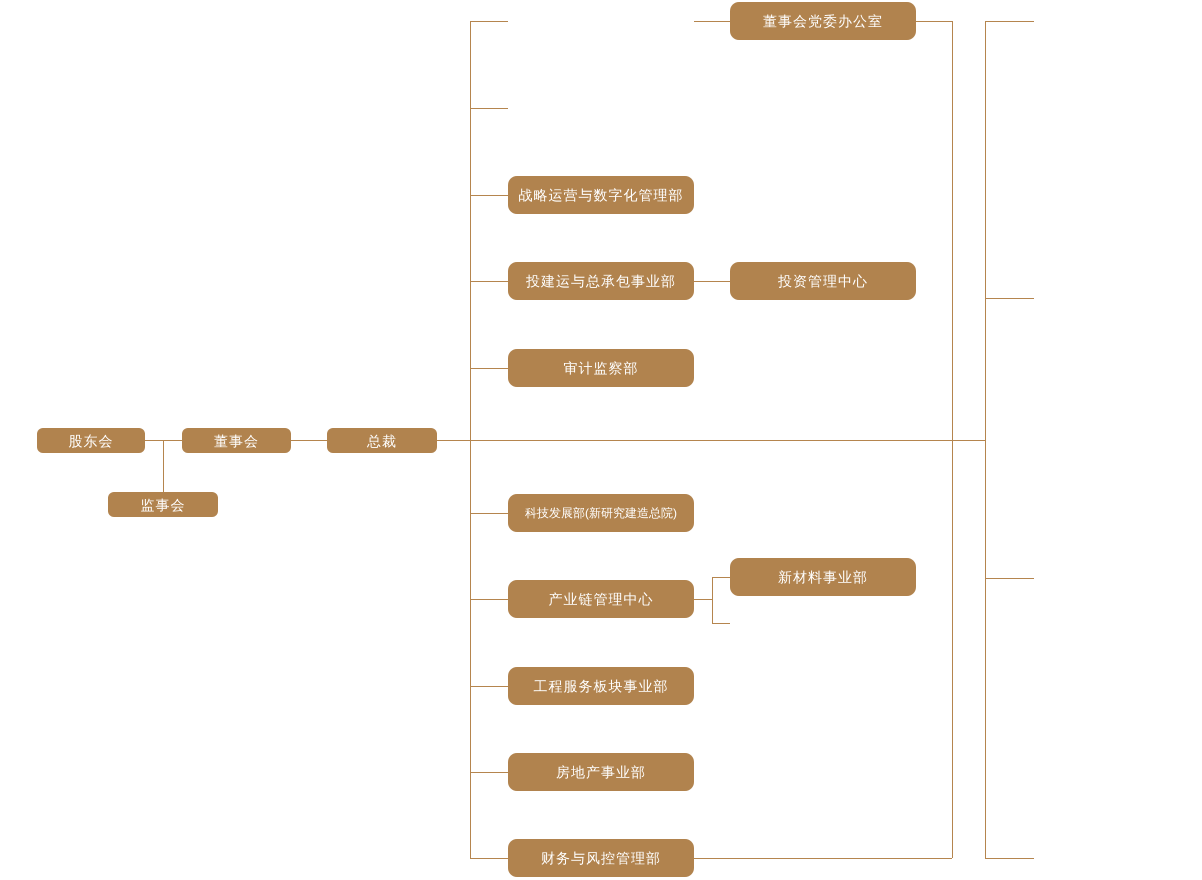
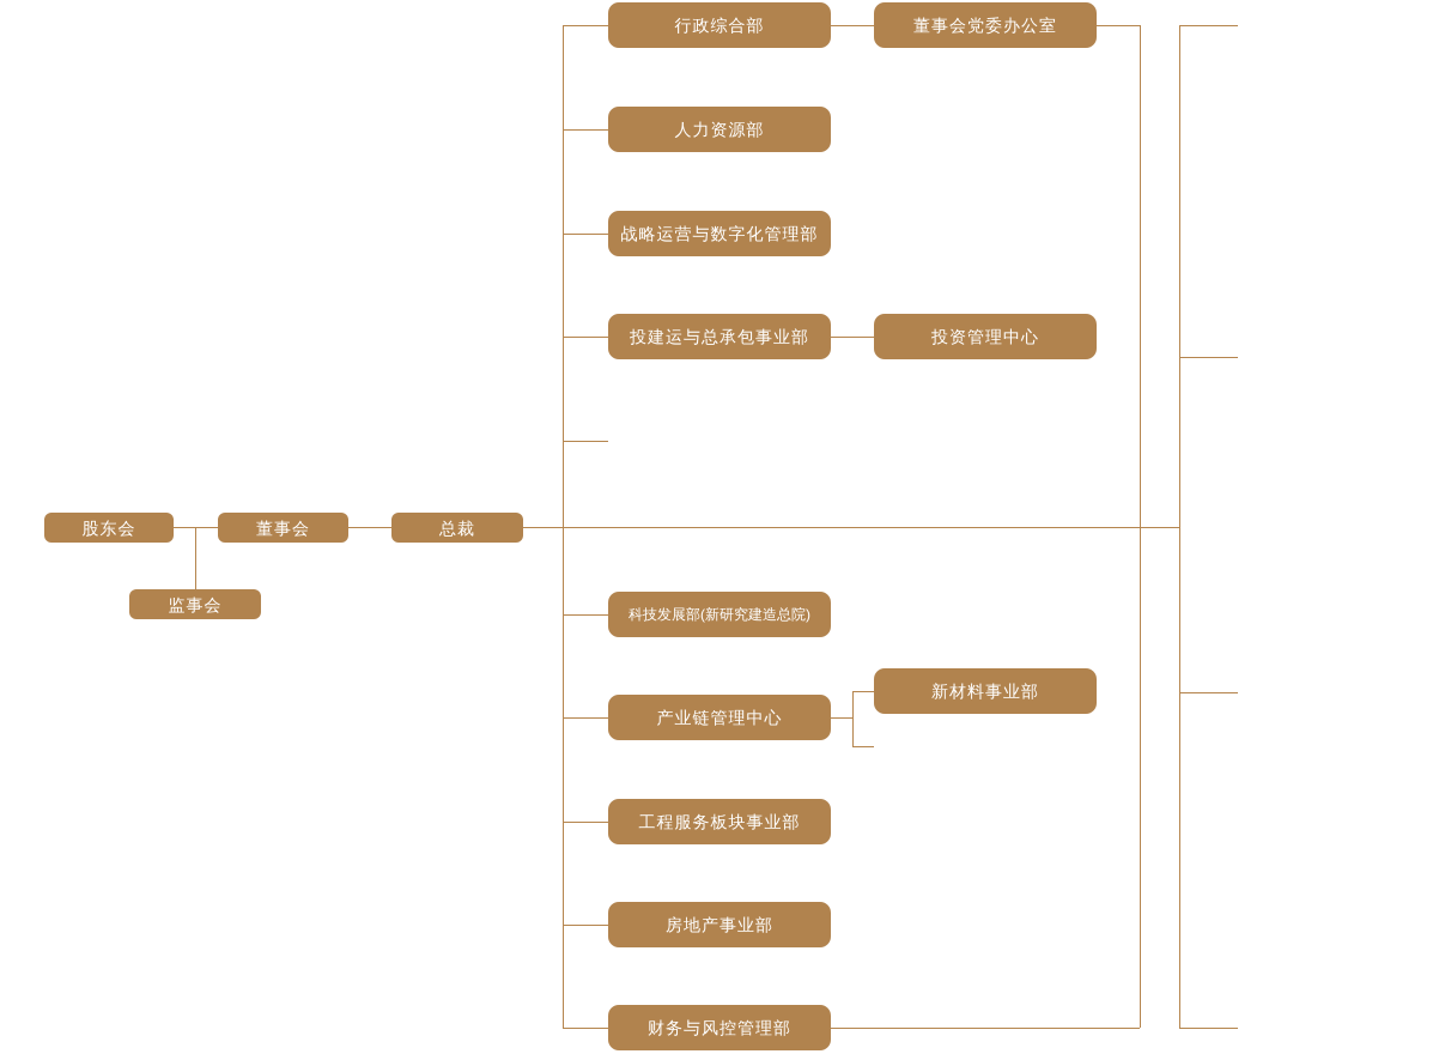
  股东会
  董事会
  总裁
  监事会
+ 行政综合部
+ 人力资源部
  战略运营与数字化管理部
  投建运与总承包事业部
- 审计监察部
  科技发展部(新研究建造总院)
  产业链管理中心
  工程服务板块事业部
  房地产事业部
  财务与风控管理部
  董事会党委办公室
  投资管理中心
  新材料事业部
